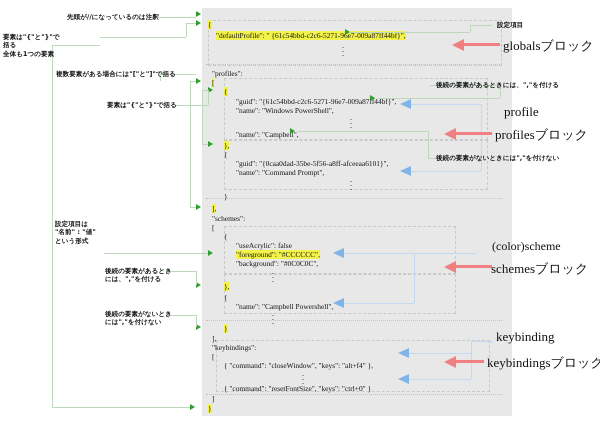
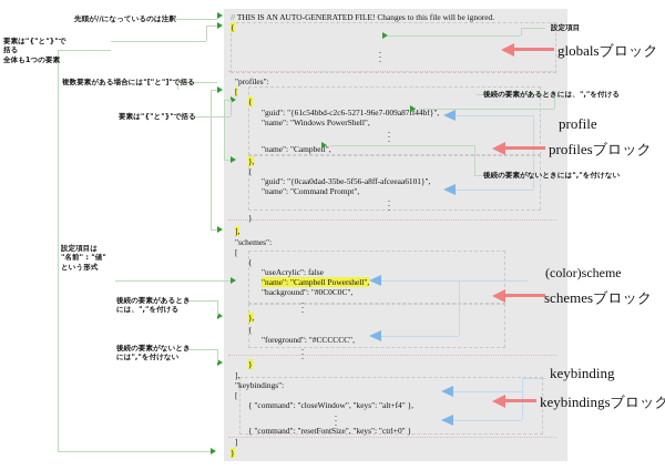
+ // THIS IS AN AUTO-GENERATED FILE! Changes to this file will be ignored.
  {
- "defaultProfile": " {61c54bbd-c2c6-5271-96e7-009a87ff44bf}",
  .
  .
  .
  "profiles":
  [
  {
  "guid": "{61c54bbd-c2c6-5271-96e7-009a87ff44bf}",
  "name": "Windows PowerShell",
  .
  .
  .
  "name": "Campbell",
  },
  {
  "guid": "{0caa0dad-35be-5f56-a8ff-afceeaa6101}",
  "name": "Command Prompt",
  .
  .
  .
  }
  ],
  "schemes":
  [
  {
  "useAcrylic": false
- "foreground": "#CCCCCC",
+ "name": "Campbell Powershell",
  "background": "#0C0C0C",
  .
  .
  .
  },
  {
- "name": "Campbell Powershell",
+ "foreground": "#CCCCCC",
  .
  .
  .
  }
  ],
  "keybindings":
  [
  { "command": "closeWindow", "keys": "alt+f4" },
  .
  .
  .
  { "command": "resetFontSize", "keys": "ctrl+0" }
  ]
  }
  先頭が//になっているのは注釈
  要素は"{"と"}"で
  括る
  全体も1つの要素
  複数要素がある場合には"["と"]"で括る
  要素は"{"と"}"で括る
  設定項目は
  "名前" : "値"
  という形式
  後続の要素があるとき
  には、","を付ける
  後続の要素がないとき
  には","を付けない
  設定項目
  globalsブロック
  後続の要素があるときには、","を付ける
  profile
  profilesブロック
  後続の要素がないときには","を付けない
  (color)scheme
  schemesブロック
  keybinding
  keybindingsブロック
